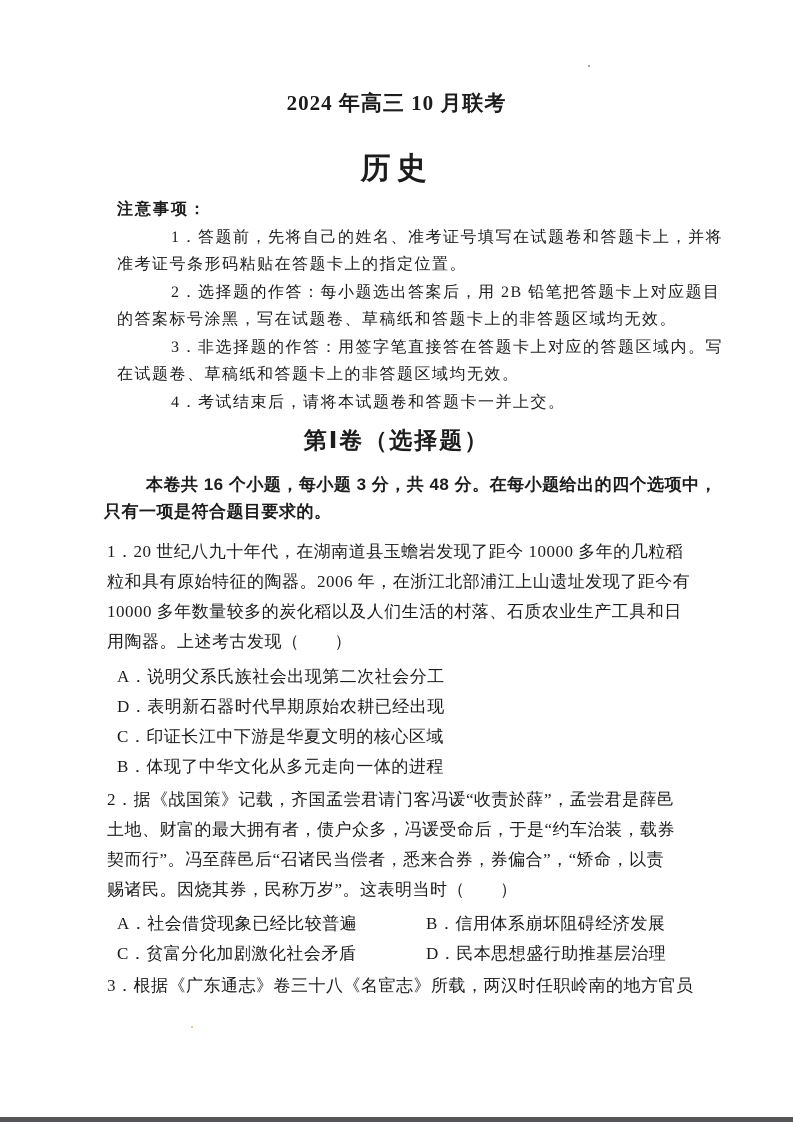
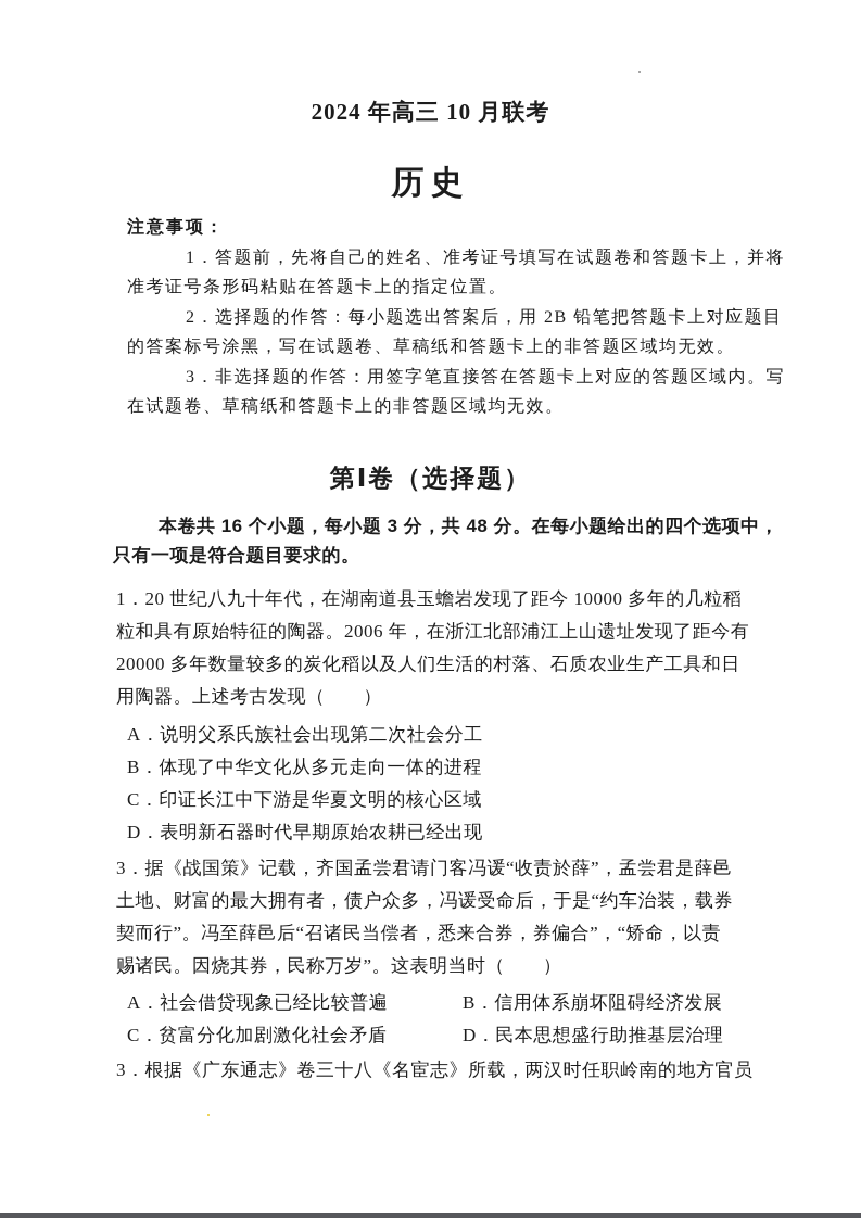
  2024 年高三 10 月联考
  历史
  注意事项：
  1．答题前，先将自己的姓名、准考证号填写在试题卷和答题卡上，并将
  准考证号条形码粘贴在答题卡上的指定位置。
  2．选择题的作答：每小题选出答案后，用 2B 铅笔把答题卡上对应题目
  的答案标号涂黑，写在试题卷、草稿纸和答题卡上的非答题区域均无效。
  3．非选择题的作答：用签字笔直接答在答题卡上对应的答题区域内。写
  在试题卷、草稿纸和答题卡上的非答题区域均无效。
- 4．考试结束后，请将本试题卷和答题卡一并上交。
  第Ⅰ卷（选择题）
  本卷共 16 个小题，每小题 3 分，共 48 分。在每小题给出的四个选项中，
  只有一项是符合题目要求的。
  1．20 世纪八九十年代，在湖南道县玉蟾岩发现了距今 10000 多年的几粒稻
  粒和具有原始特征的陶器。2006 年，在浙江北部浦江上山遗址发现了距今有
- 10000 多年数量较多的炭化稻以及人们生活的村落、石质农业生产工具和日
+ 20000 多年数量较多的炭化稻以及人们生活的村落、石质农业生产工具和日
  用陶器。上述考古发现（ ）
  A．说明父系氏族社会出现第二次社会分工
- D．表明新石器时代早期原始农耕已经出现
+ B．体现了中华文化从多元走向一体的进程
  C．印证长江中下游是华夏文明的核心区域
- B．体现了中华文化从多元走向一体的进程
+ D．表明新石器时代早期原始农耕已经出现
- 2．据《战国策》记载，齐国孟尝君请门客冯谖“收责於薛”，孟尝君是薛邑
+ 3．据《战国策》记载，齐国孟尝君请门客冯谖“收责於薛”，孟尝君是薛邑
  土地、财富的最大拥有者，债户众多，冯谖受命后，于是“约车治装，载券
  契而行”。冯至薛邑后“召诸民当偿者，悉来合券，券偏合”，“矫命，以责
  赐诸民。因烧其券，民称万岁”。这表明当时（ ）
  A．社会借贷现象已经比较普遍
  B．信用体系崩坏阻碍经济发展
  C．贫富分化加剧激化社会矛盾
  D．民本思想盛行助推基层治理
  3．根据《广东通志》卷三十八《名宦志》所载，两汉时任职岭南的地方官员
